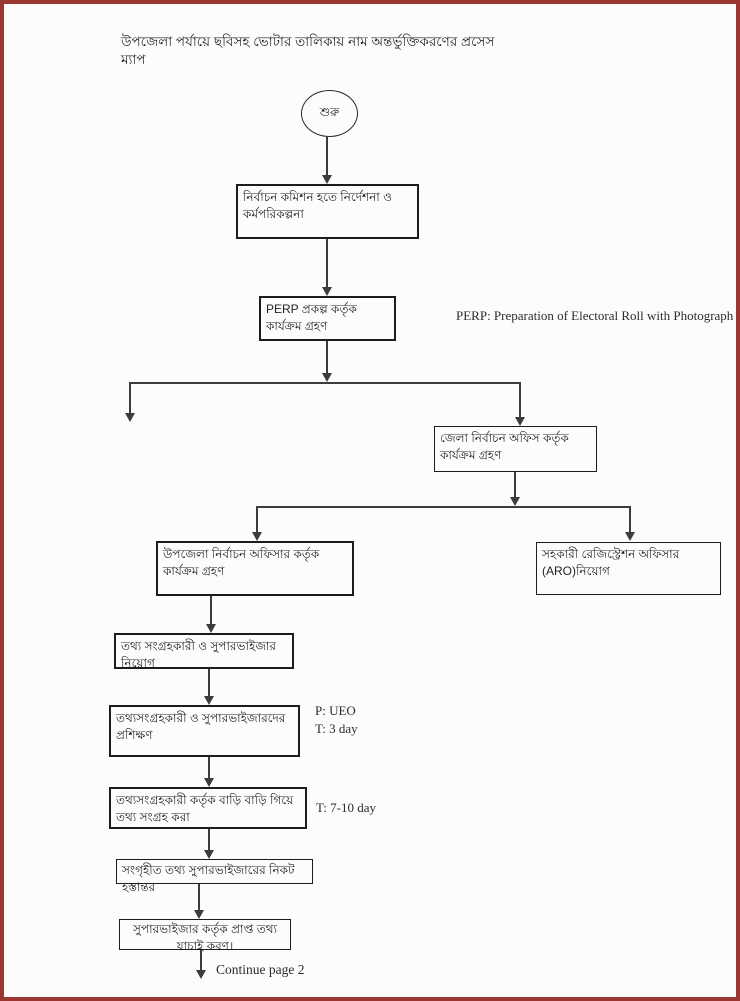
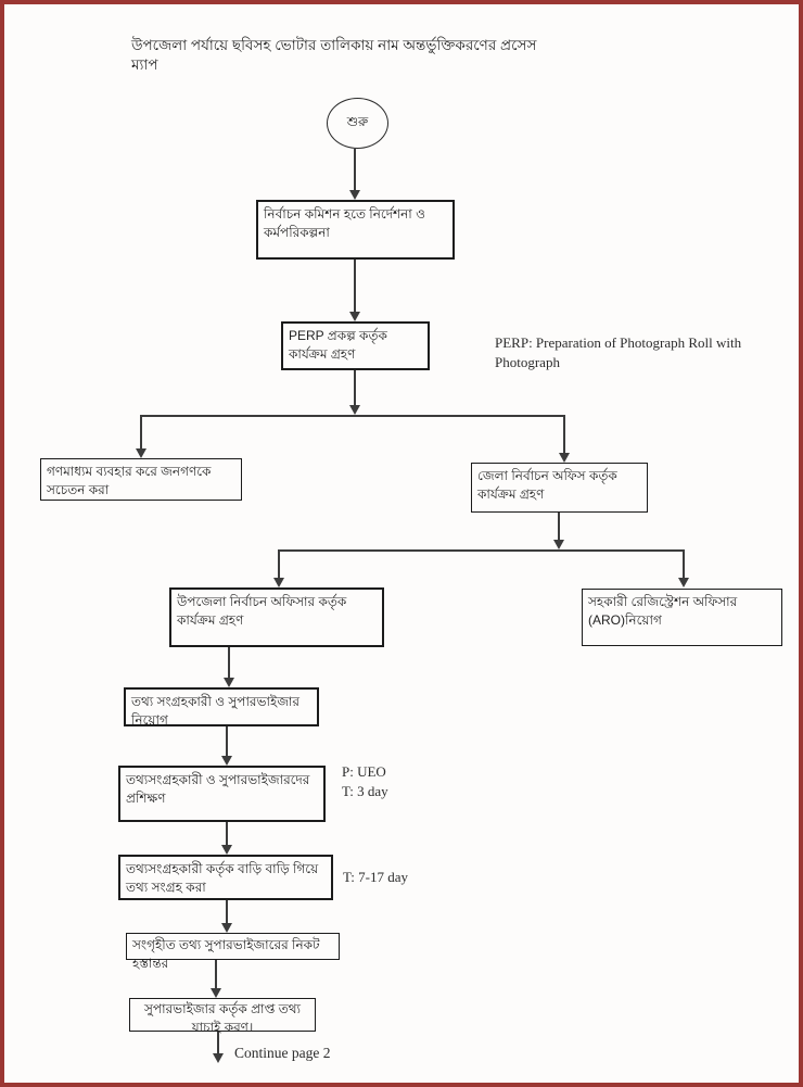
  উপজেলা পর্যায়ে ছবিসহ ভোটার তালিকায় নাম অন্তর্ভুক্তিকরণের প্রসেস ম্যাপ
  শুরু
  নির্বাচন কমিশন হতে নির্দেশনা ও কর্মপরিকল্পনা
  PERP প্রকল্প কর্তৃক কার্যক্রম গ্রহণ
- PERP: Preparation of Electoral Roll with Photograph
+ PERP: Preparation of Photograph Roll with Photograph
+ গণমাধ্যম ব্যবহার করে জনগণকে সচেতন করা
  জেলা নির্বাচন অফিস কর্তৃক কার্যক্রম গ্রহণ
  উপজেলা নির্বাচন অফিসার কর্তৃক কার্যক্রম গ্রহণ
  সহকারী রেজিস্ট্রেশন অফিসার (ARO)নিয়োগ
  তথ্য সংগ্রহকারী ও সুপারভাইজার নিয়োগ
  তথ্যসংগ্রহকারী ও সুপারভাইজারদের প্রশিক্ষণ
  P: UEO
  T: 3 day
  তথ্যসংগ্রহকারী কর্তৃক বাড়ি বাড়ি গিয়ে তথ্য সংগ্রহ করা
- T: 7-10 day
+ T: 7-17 day
  সংগৃহীত তথ্য সুপারভাইজারের নিকট হস্তান্তর
  সুপারভাইজার কর্তৃক প্রাপ্ত তথ্য যাচাই করণ।
  Continue page 2
